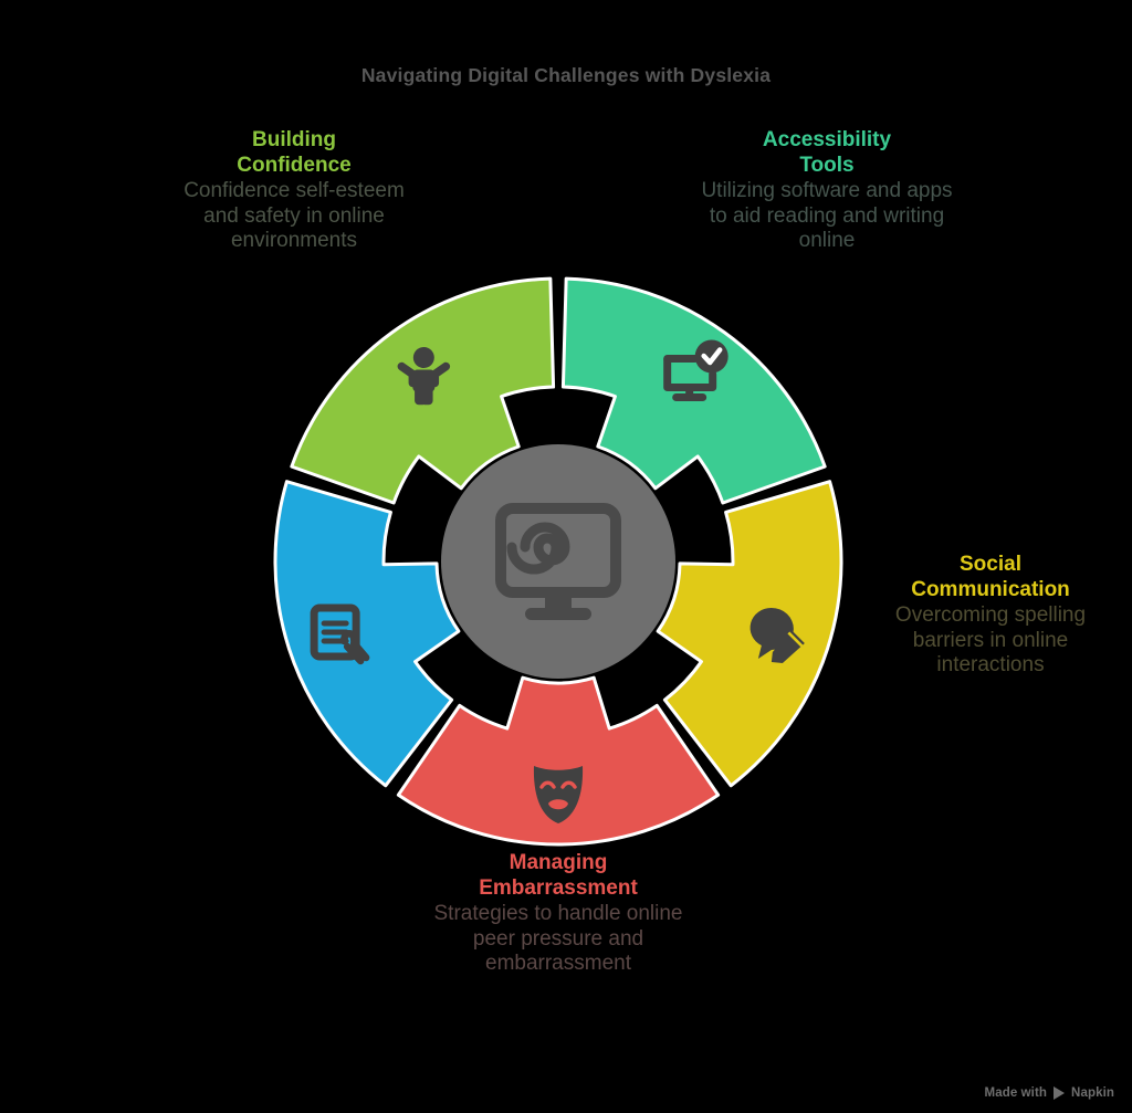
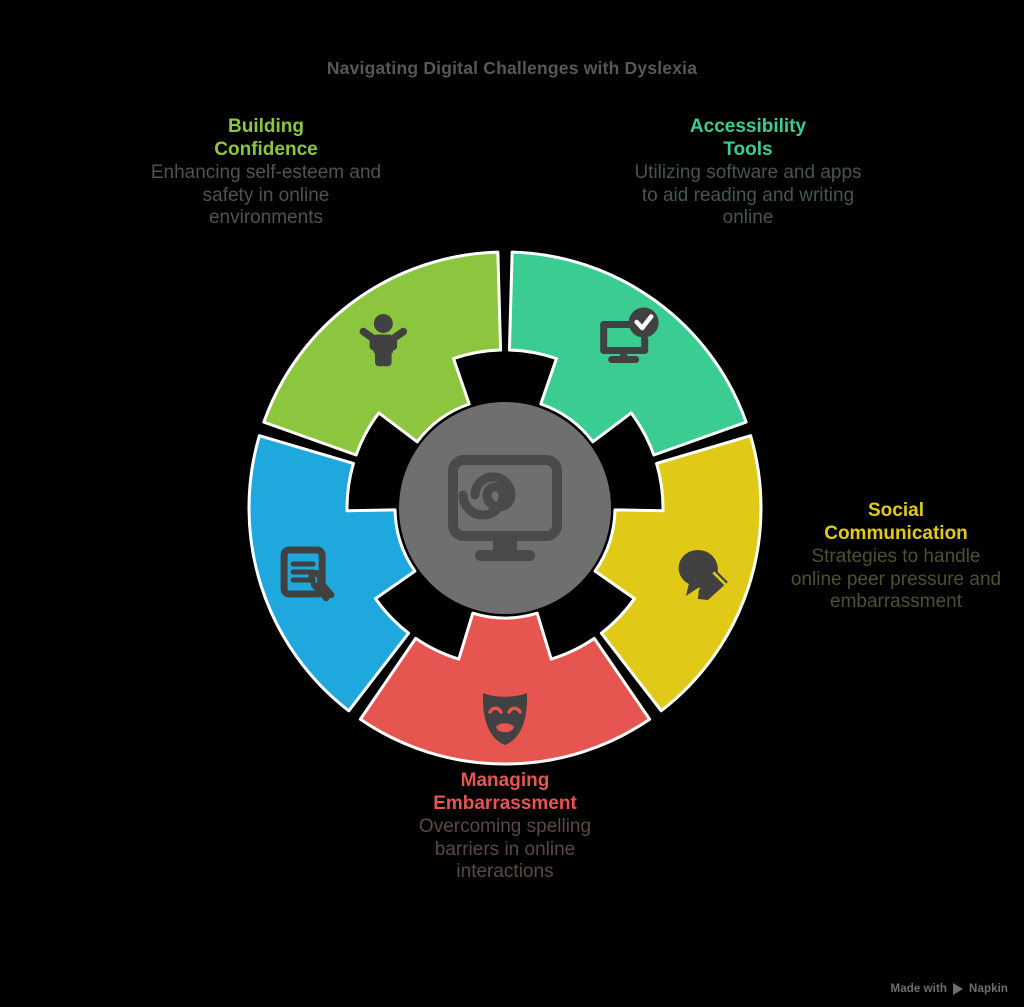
  Navigating Digital Challenges with Dyslexia
  Building
  Confidence
- Confidence self-esteem and safety in online environments
+ Enhancing self-esteem and safety in online environments
  Accessibility
  Tools
  Utilizing software and apps to aid reading and writing online
  Social
  Communication
- Overcoming spelling barriers in online interactions
+ Strategies to handle online peer pressure and embarrassment
  Managing
  Embarrassment
- Strategies to handle online peer pressure and embarrassment
+ Overcoming spelling barriers in online interactions
  Made with
  Napkin
